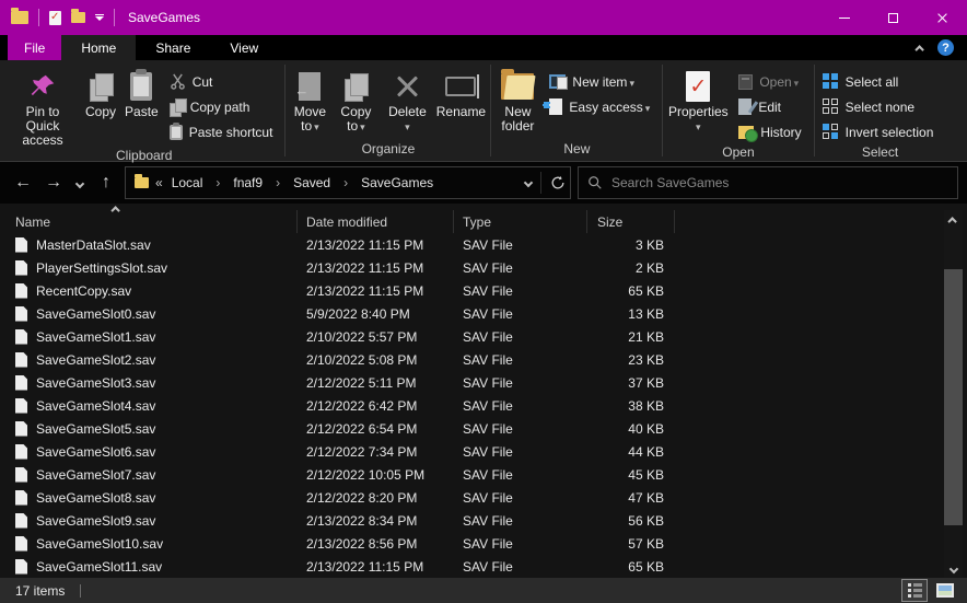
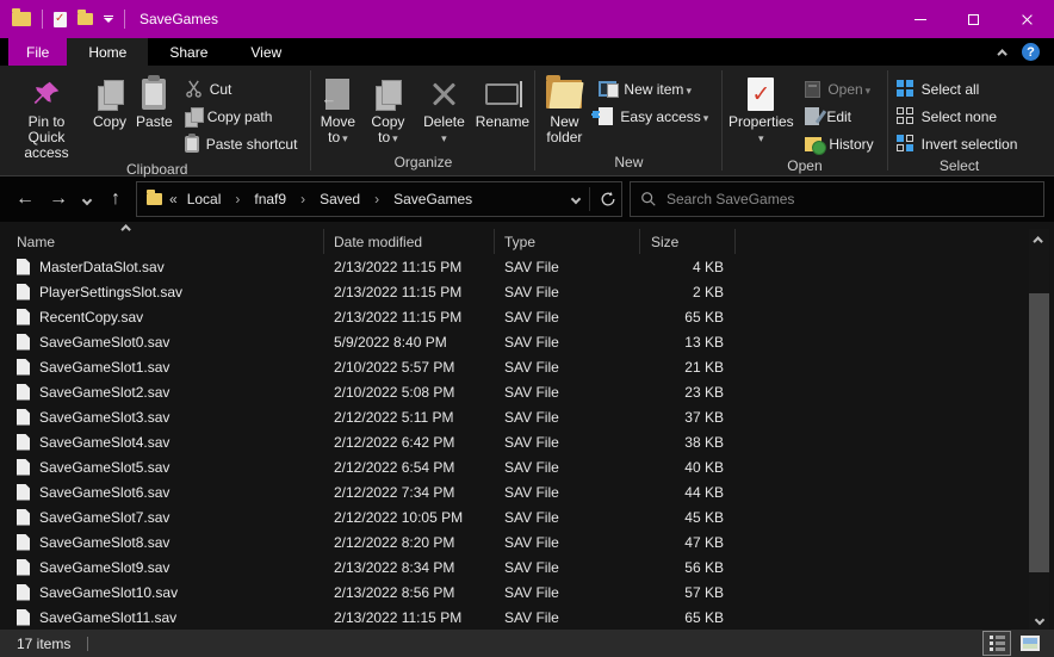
  SaveGames
  File
  Home
  Share
  View
  Pin to Quick access
  Copy
  Paste
  Cut
  Copy path
  Paste shortcut
  Clipboard
  ←
  Move to
  Copy to
  Delete
  Rename
  Organize
  New folder
  New item
  Easy access
  New
  Properties
  Open
  Edit
  History
  Open
  Select all
  Select none
  Invert selection
  Select
  ←
  →
  ↑
  «
  Local
  ›
  fnaf9
  ›
  Saved
  ›
  SaveGames
  Search SaveGames
  Name
  Date modified
  Type
  Size
  MasterDataSlot.sav
  2/13/2022 11:15 PM
  SAV File
- 3 KB
+ 4 KB
  PlayerSettingsSlot.sav
  2/13/2022 11:15 PM
  SAV File
  2 KB
  RecentCopy.sav
  2/13/2022 11:15 PM
  SAV File
  65 KB
  SaveGameSlot0.sav
  5/9/2022 8:40 PM
  SAV File
  13 KB
  SaveGameSlot1.sav
  2/10/2022 5:57 PM
  SAV File
  21 KB
  SaveGameSlot2.sav
  2/10/2022 5:08 PM
  SAV File
  23 KB
  SaveGameSlot3.sav
  2/12/2022 5:11 PM
  SAV File
  37 KB
  SaveGameSlot4.sav
  2/12/2022 6:42 PM
  SAV File
  38 KB
  SaveGameSlot5.sav
  2/12/2022 6:54 PM
  SAV File
  40 KB
  SaveGameSlot6.sav
  2/12/2022 7:34 PM
  SAV File
  44 KB
  SaveGameSlot7.sav
  2/12/2022 10:05 PM
  SAV File
  45 KB
  SaveGameSlot8.sav
  2/12/2022 8:20 PM
  SAV File
  47 KB
  SaveGameSlot9.sav
  2/13/2022 8:34 PM
  SAV File
  56 KB
  SaveGameSlot10.sav
  2/13/2022 8:56 PM
  SAV File
  57 KB
  SaveGameSlot11.sav
  2/13/2022 11:15 PM
  SAV File
  65 KB
  17 items
